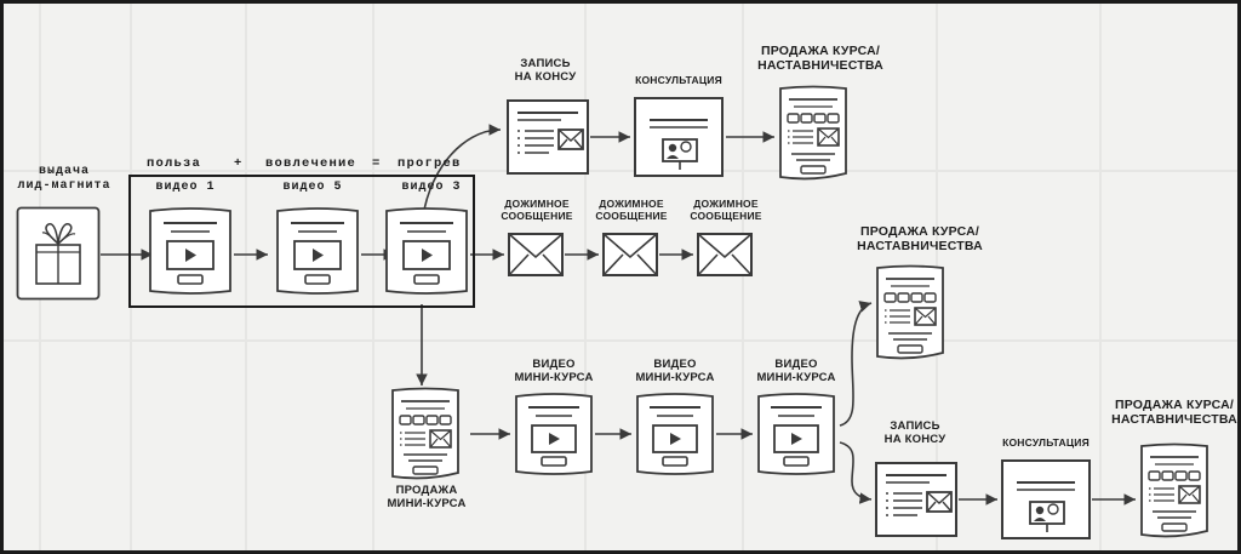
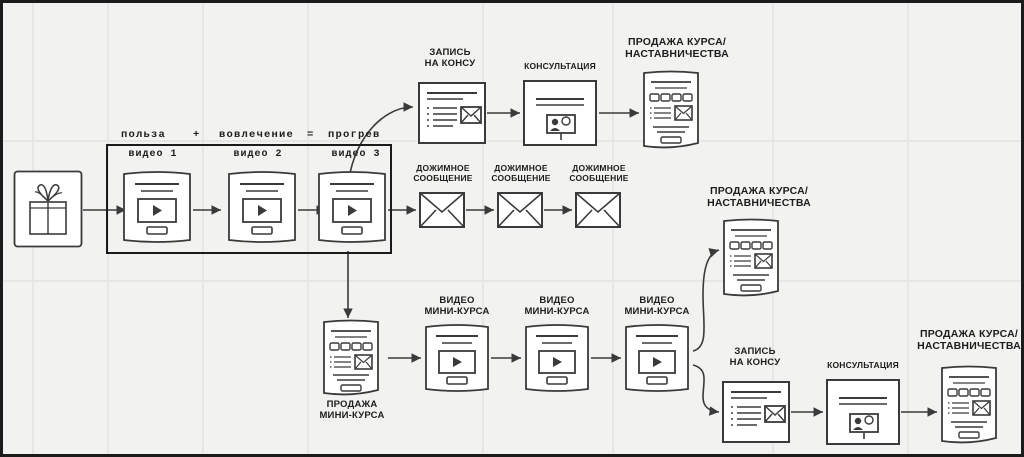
  польза
  +
  вовлечение
  =
  прогрев
- выдача
- лид-магнита
  видео 1
- видео 5
+ видео 2
  видео 3
  ЗАПИСЬ
  НА КОНСУ
  КОНСУЛЬТАЦИЯ
  ПРОДАЖА КУРСА/
  НАСТАВНИЧЕСТВА
  ДОЖИМНОЕ
  СООБЩЕНИЕ
  ДОЖИМНОЕ
  СООБЩЕНИЕ
  ДОЖИМНОЕ
  СООБЩЕНИЕ
  ПРОДАЖА
  МИНИ-КУРСА
  ВИДЕО
  МИНИ-КУРСА
  ВИДЕО
  МИНИ-КУРСА
  ВИДЕО
  МИНИ-КУРСА
  ПРОДАЖА КУРСА/
  НАСТАВНИЧЕСТВА
  ЗАПИСЬ
  НА КОНСУ
  КОНСУЛЬТАЦИЯ
  ПРОДАЖА КУРСА/
  НАСТАВНИЧЕСТВА
